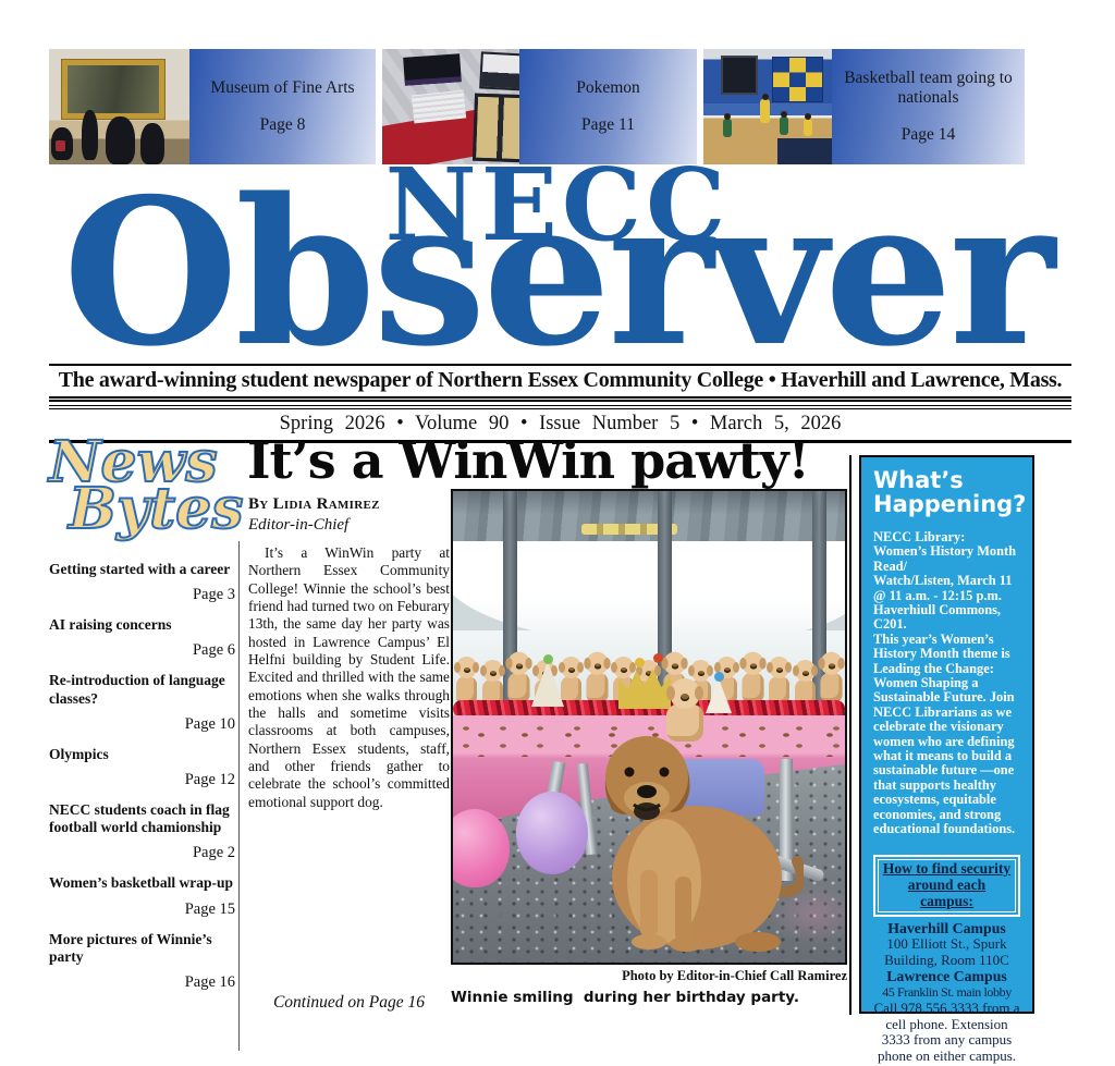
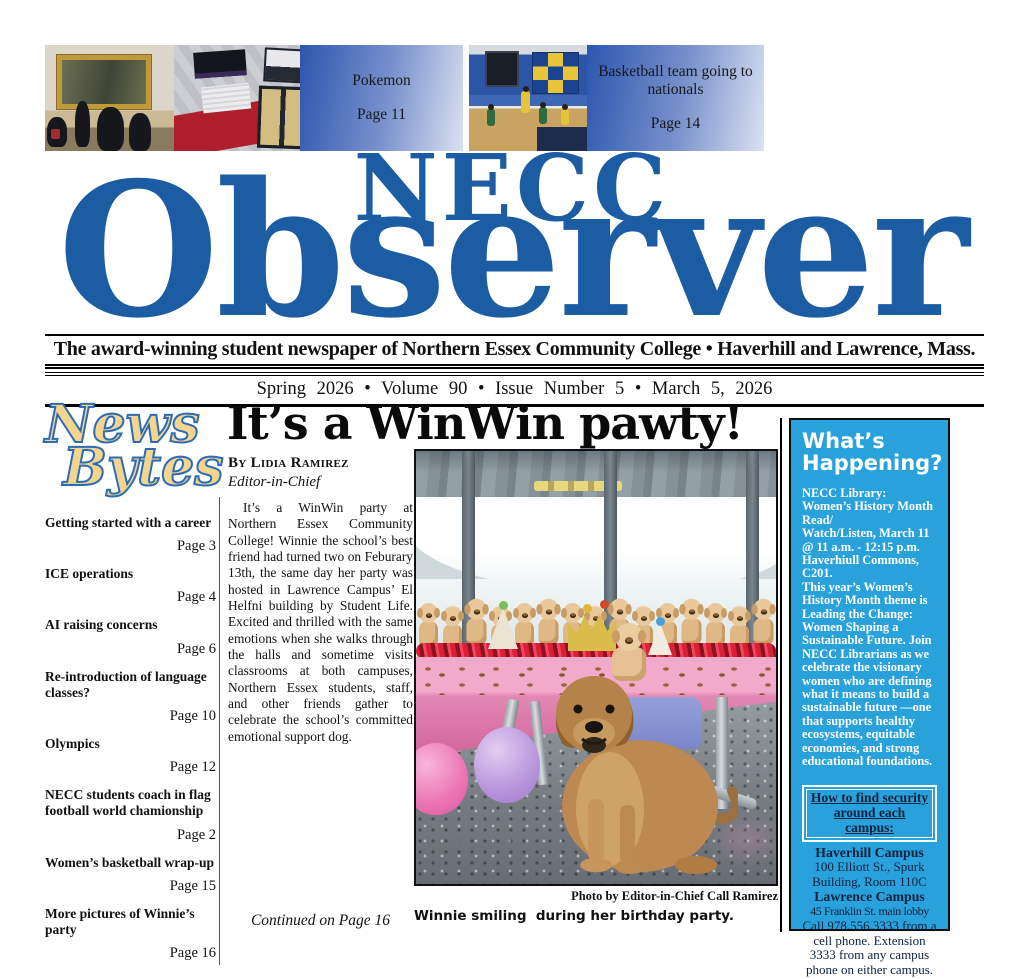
- Museum of Fine Arts
- Page 8
  Pokemon
  Page 11
  Basketball team going to nationals
  Page 14
  NECC
  Observer
  The award-winning student newspaper of Northern Essex Community College • Haverhill and Lawrence, Mass.
  Spring 2026 • Volume 90 • Issue Number 5 • March 5, 2026
  News
  Bytes
  Getting started with a career
  Page 3
+ ICE operations
+ Page 4
  AI raising concerns
  Page 6
  Re-introduction of language classes?
  Page 10
  Olympics
  Page 12
  NECC students coach in flag football world chamionship
  Page 2
  Women’s basketball wrap-up
  Page 15
  More pictures of Winnie’s party
  Page 16
  It’s a WinWin pawty!
  By Lidia Ramirez
  Editor-in-Chief
  It’s a WinWin party at Northern Essex Community College! Winnie the school’s best friend had turned two on Feburary 13th, the same day her party was hosted in Lawrence Campus’ El Helfni building by Student Life. Excited and thrilled with the same emotions when she walks through the halls and sometime visits classrooms at both campuses, Northern Essex students, staff, and other friends gather to celebrate the school’s committed emotional support dog.
  Continued on Page 16
  Photo by Editor-in-Chief Call Ramirez
  Winnie smiling during her birthday party.
  What’s
  Happening?
  NECC Library: Women’s History Month Read/
  Watch/Listen, March 11 @ 11 a.m. - 12:15 p.m. Haverhiull Commons, C201.
  This year’s Women’s History Month theme is Leading the Change: Women Shaping a Sustainable Future. Join NECC Librarians as we celebrate the visionary women who are defining what it means to build a sustainable future —one that supports healthy ecosystems, equitable economies, and strong educational foundations.
  How to find security around each campus:
  Haverhill Campus
  100 Elliott St., Spurk Building, Room 110C
  Lawrence Campus
  45 Franklin St. main lobby
  Call 978.556.3333 from a cell phone. Extension 3333 from any campus phone on either campus.
